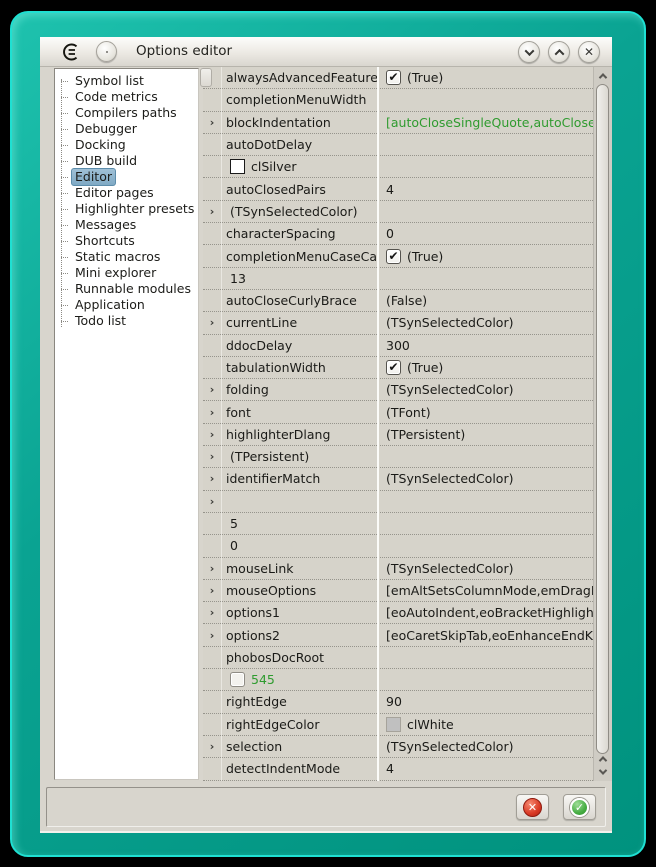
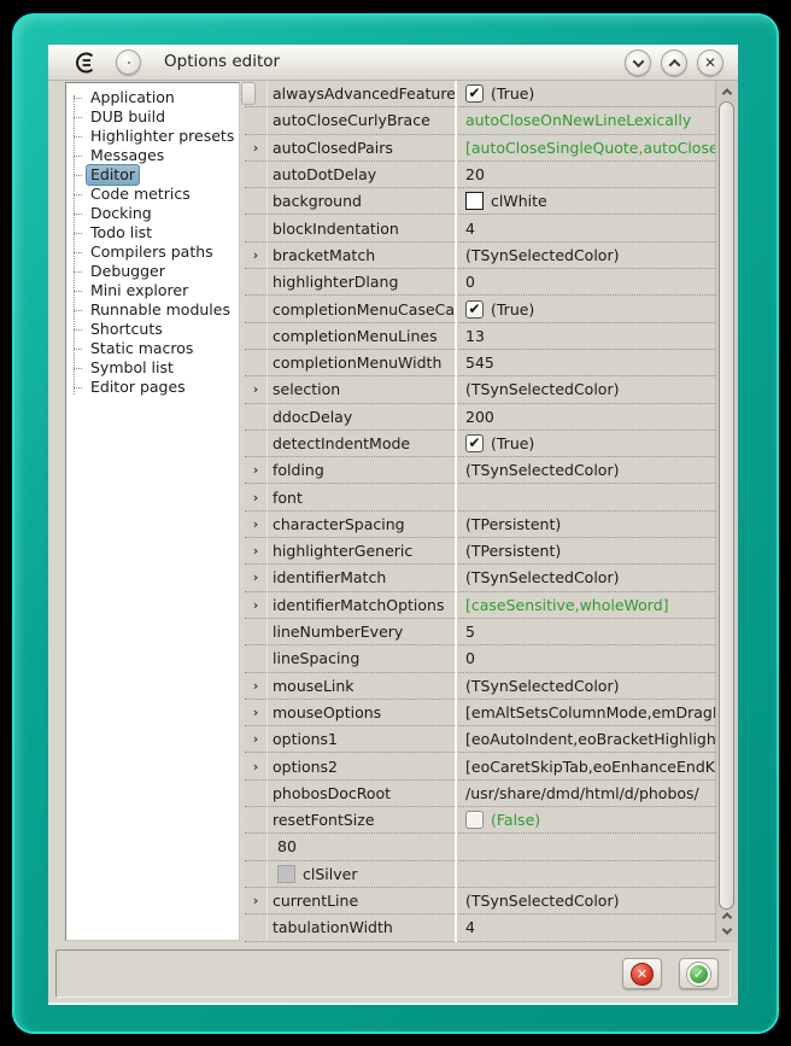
  Options editor
  ✕
- Symbol list
+ Application
- Code metrics
+ DUB build
- Compilers paths
+ Highlighter presets
- Debugger
+ Messages
- Docking
+ Editor
- DUB build
+ Code metrics
- Editor
+ Docking
- Editor pages
+ Todo list
- Highlighter presets
+ Compilers paths
- Messages
+ Debugger
- Shortcuts
+ Mini explorer
- Static macros
+ Runnable modules
- Mini explorer
+ Shortcuts
- Runnable modules
+ Static macros
- Application
+ Symbol list
- Todo list
+ Editor pages
  alwaysAdvancedFeature
  ✔
  (True)
- completionMenuWidth
+ autoCloseCurlyBrace
+ autoCloseOnNewLineLexically
  ›
- blockIndentation
+ autoClosedPairs
  [autoCloseSingleQuote,autoClose
  autoDotDelay
+ 20
+ background
- clSilver
+ clWhite
- autoClosedPairs
+ blockIndentation
  4
  ›
+ bracketMatch
  (TSynSelectedColor)
- characterSpacing
+ highlighterDlang
  0
  completionMenuCaseCa
  ✔
  (True)
+ completionMenuLines
  13
- autoCloseCurlyBrace
+ completionMenuWidth
- (False)
+ 545
  ›
- currentLine
+ selection
  (TSynSelectedColor)
  ddocDelay
- 300
+ 200
- tabulationWidth
+ detectIndentMode
  ✔
  (True)
  ›
  folding
  (TSynSelectedColor)
  ›
  font
- (TFont)
  ›
- highlighterDlang
+ characterSpacing
  (TPersistent)
  ›
+ highlighterGeneric
  (TPersistent)
  ›
  identifierMatch
  (TSynSelectedColor)
  ›
+ identifierMatchOptions
+ [caseSensitive,wholeWord]
+ lineNumberEvery
  5
+ lineSpacing
  0
  ›
  mouseLink
  (TSynSelectedColor)
  ›
  mouseOptions
  [emAltSetsColumnMode,emDrag
  ›
  options1
  [eoAutoIndent,eoBracketHighligh
  ›
  options2
  [eoCaretSkipTab,eoEnhanceEndK
  phobosDocRoot
+ /usr/share/dmd/html/d/phobos/
+ resetFontSize
- 545
+ (False)
- rightEdge
- 90
+ 80
- rightEdgeColor
- clWhite
+ clSilver
  ›
- selection
+ currentLine
  (TSynSelectedColor)
- detectIndentMode
+ tabulationWidth
  4
  ✕
  ✓
